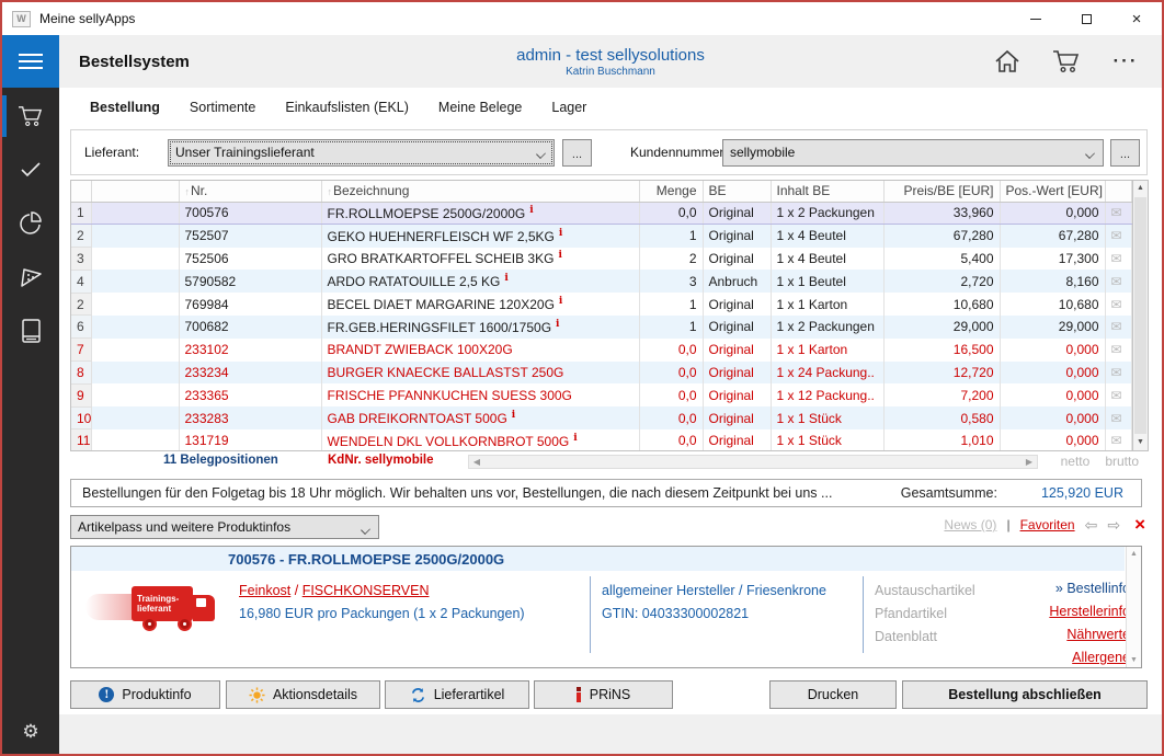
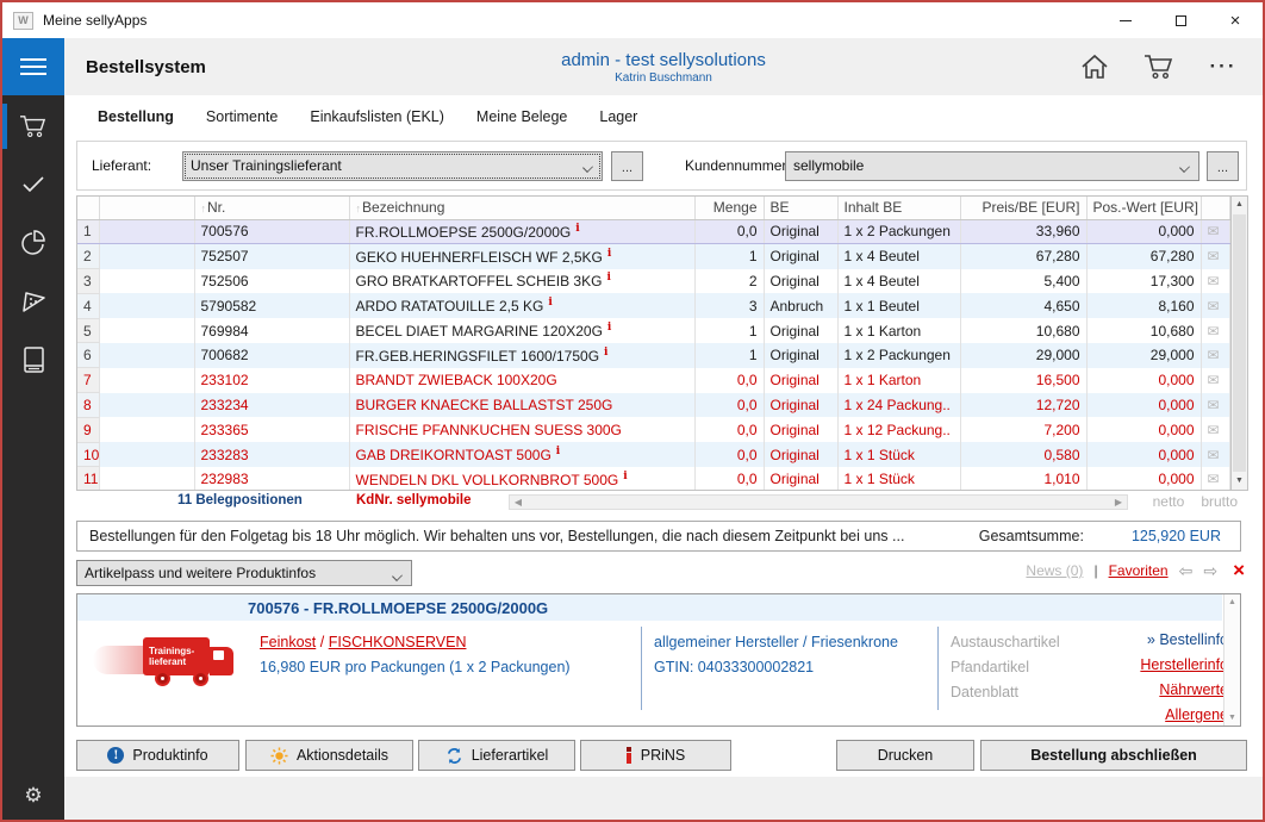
  W
  Meine sellyApps
  ×
  Bestellsystem
  admin - test sellysolutions
  Katrin Buschmann
  ···
  ⚙
  Bestellung
  Sortimente
  Einkaufslisten (EKL)
  Meine Belege
  Lager
  Lieferant:
  Unser Trainingslieferant
  ...
  Kundennumme
  sellymobile
  ...
  		↑Nr.	↑Bezeichnung	Menge	BE	Inhalt BE	Preis/BE [EUR]	Pos.-Wert [EUR]
  1		700576	FR.ROLLMOEPSE 2500G/2000G i	0,0	Original	1 x 2 Packungen	33,960	0,000	✉
  2		752507	GEKO HUEHNERFLEISCH WF 2,5KG i	1	Original	1 x 4 Beutel	67,280	67,280	✉
  3		752506	GRO BRATKARTOFFEL SCHEIB 3KG i	2	Original	1 x 4 Beutel	5,400	17,300	✉
- 4		5790582	ARDO RATATOUILLE 2,5 KG i	3	Anbruch	1 x 1 Beutel	2,720	8,160	✉
+ 4		5790582	ARDO RATATOUILLE 2,5 KG i	3	Anbruch	1 x 1 Beutel	4,650	8,160	✉
- 2		769984	BECEL DIAET MARGARINE 120X20G i	1	Original	1 x 1 Karton	10,680	10,680	✉
+ 5		769984	BECEL DIAET MARGARINE 120X20G i	1	Original	1 x 1 Karton	10,680	10,680	✉
  6		700682	FR.GEB.HERINGSFILET 1600/1750G i	1	Original	1 x 2 Packungen	29,000	29,000	✉
  7		233102	BRANDT ZWIEBACK 100X20G	0,0	Original	1 x 1 Karton	16,500	0,000	✉
  8		233234	BURGER KNAECKE BALLASTST 250G	0,0	Original	1 x 24 Packung..	12,720	0,000	✉
  9		233365	FRISCHE PFANNKUCHEN SUESS 300G	0,0	Original	1 x 12 Packung..	7,200	0,000	✉
  10		233283	GAB DREIKORNTOAST 500G i	0,0	Original	1 x 1 Stück	0,580	0,000	✉
- 11		131719	WENDELN DKL VOLLKORNBROT 500G i	0,0	Original	1 x 1 Stück	1,010	0,000	✉
+ 11		232983	WENDELN DKL VOLLKORNBROT 500G i	0,0	Original	1 x 1 Stück	1,010	0,000	✉
  11 Belegpositionen
  KdNr. sellymobile
  ◀
  ▶
  netto
  brutto
  Bestellungen für den Folgetag bis 18 Uhr möglich. Wir behalten uns vor, Bestellungen, die nach diesem Zeitpunkt bei uns ...
  Gesamtsumme:
  125,920 EUR
  Artikelpass und weitere Produktinfos
  News (0)
  |
  Favoriten
  ⇦
  ⇨
  ×
  700576 - FR.ROLLMOEPSE 2500G/2000G
  Trainings-
  lieferant
  Feinkost / FISCHKONSERVEN
  16,980 EUR pro Packungen (1 x 2 Packungen)
  allgemeiner Hersteller / Friesenkrone
  GTIN: 04033300002821
  Austauschartikel
  Pfandartikel
  Datenblatt
  » Bestellinf
  Herstellerinf
  Nährwert
  Allergen
  !
  Produktinfo
  Aktionsdetails
  Lieferartikel
  PRiNS
  Drucken
  Bestellung abschließen
